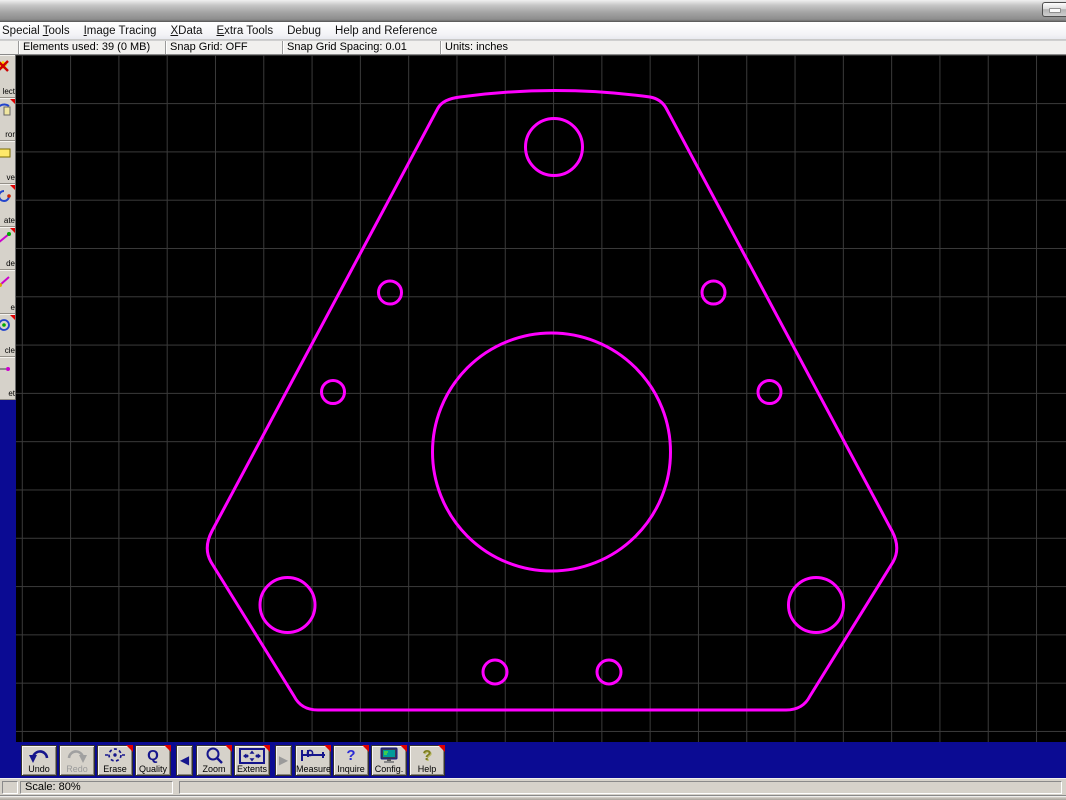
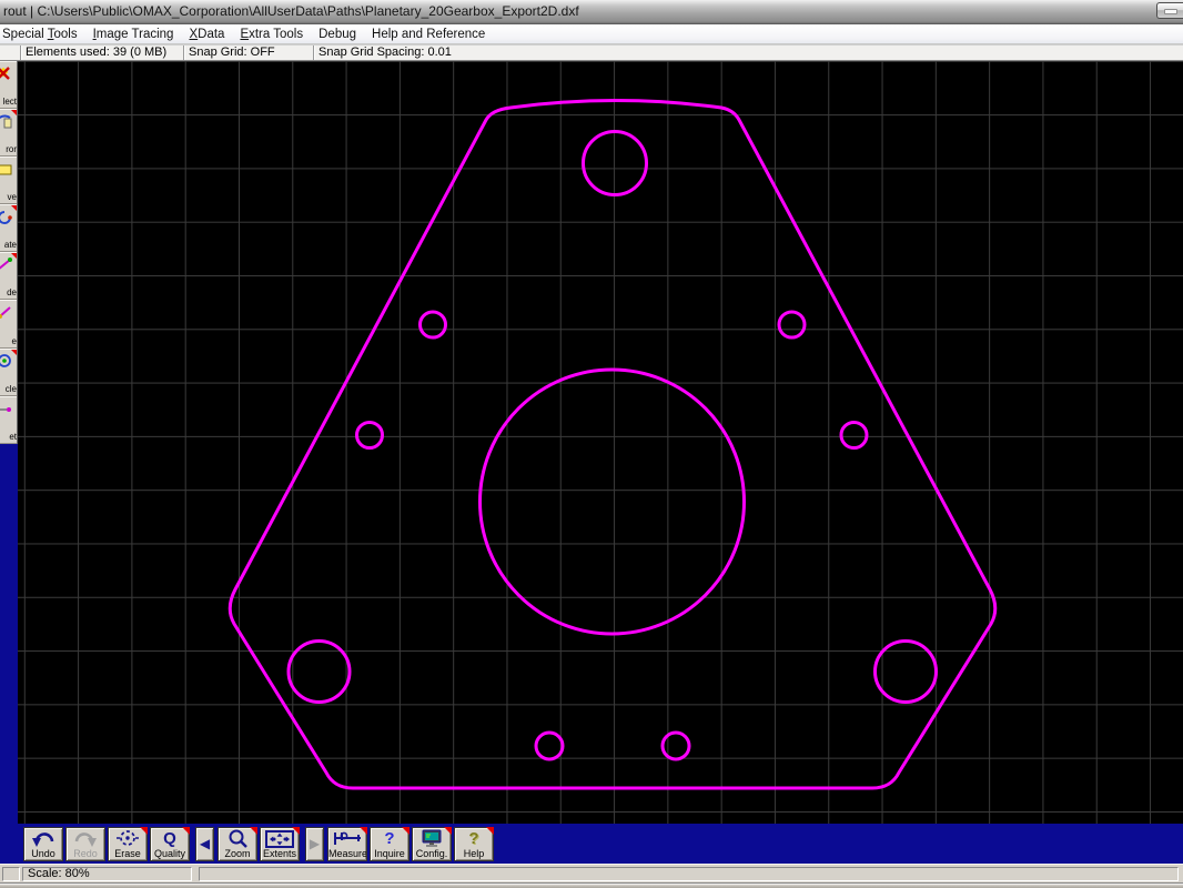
+ rout | C:\Users\Public\OMAX_Corporation\AllUserData\Paths\Planetary_20Gearbox_Export2D.dxf
  Special Tools
  Image Tracing
  XData
  Extra Tools
  Debug
  Help and Reference
  Elements used: 39 (0 MB)
  Snap Grid: OFF
  Snap Grid Spacing: 0.01
- Units: inches
  lect
  ror
  ve
  ate
  de
  e
  cle
  et
  Undo
  Redo
  Erase
  Q
  Quality
  ◀
  Zoom
  Extents
  ▶
  Measure
  ?
  Inquire
  Config.
  ?
  Help
  Scale: 80%
